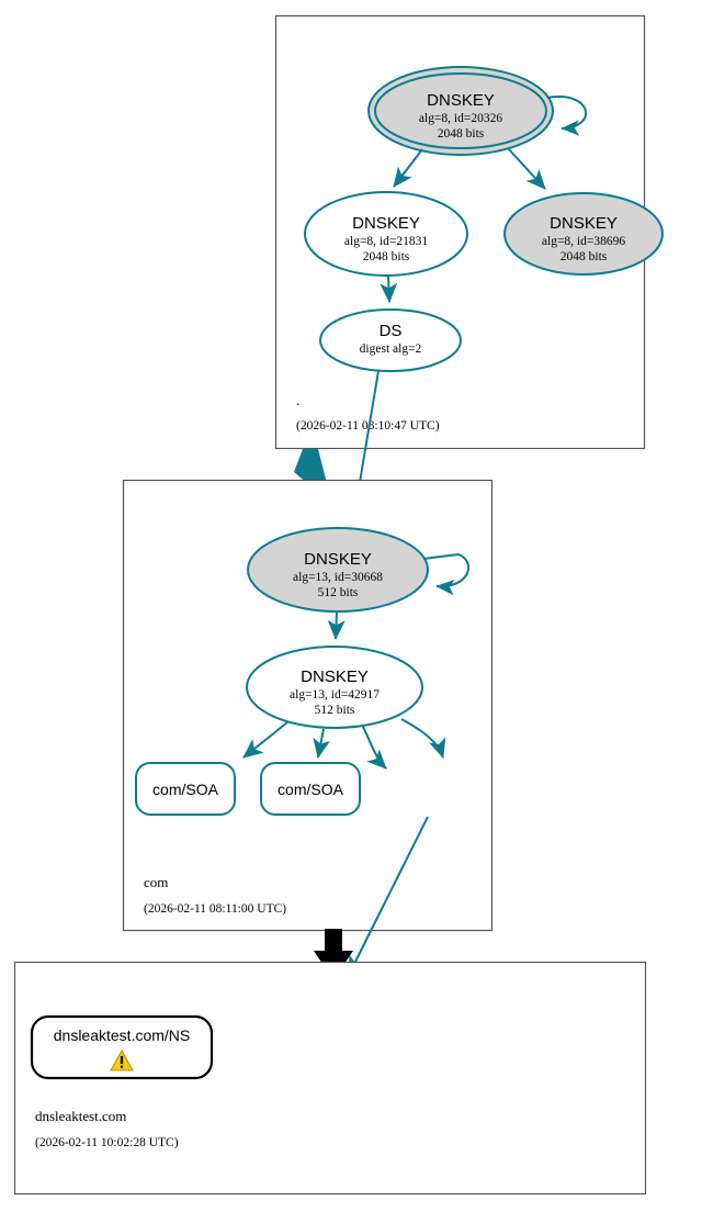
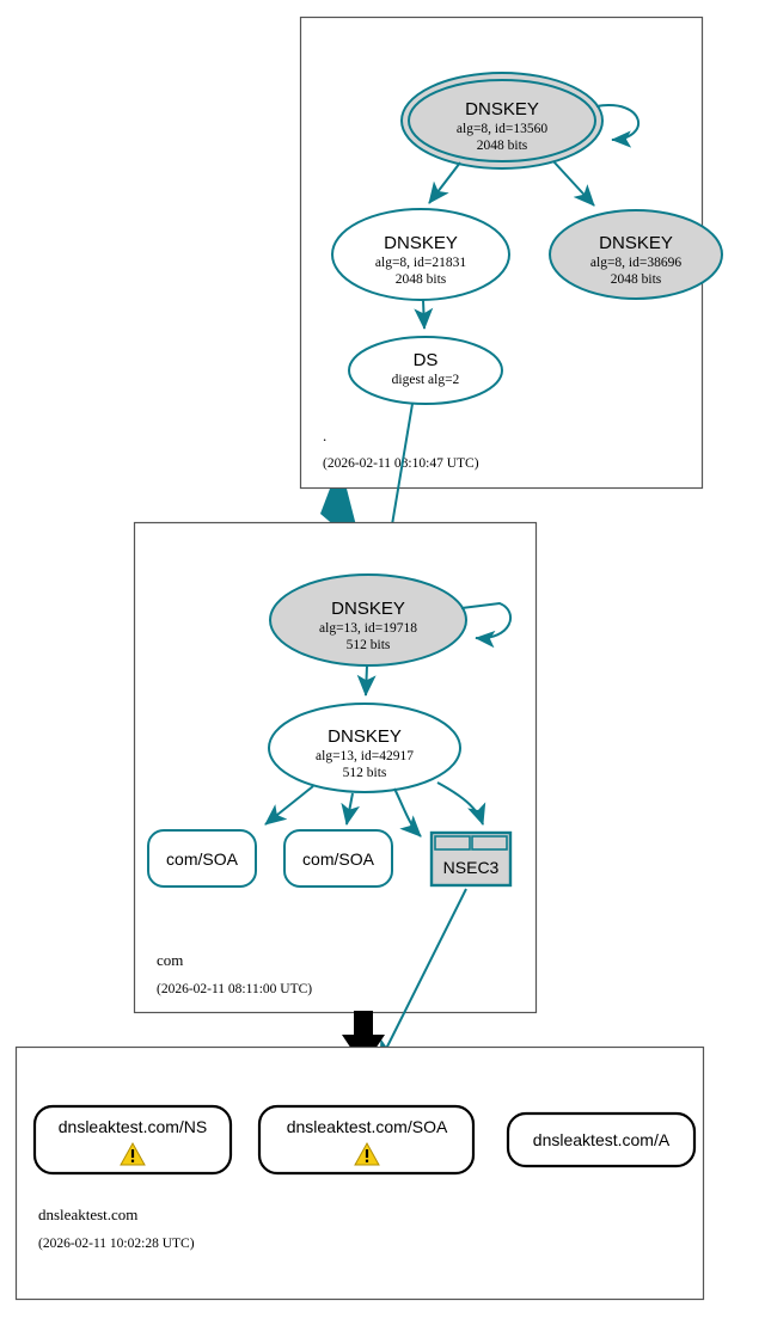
  DNSKEY
- alg=8, id=20326
+ alg=8, id=13560
  2048 bits
  DNSKEY
  alg=8, id=21831
  2048 bits
  DNSKEY
  alg=8, id=38696
  2048 bits
  DS
  digest alg=2
  .
  (2026-02-11 08:10:47 UTC)
  DNSKEY
- alg=13, id=30668
+ alg=13, id=19718
  512 bits
  DNSKEY
  alg=13, id=42917
  512 bits
  com/SOA
  com/SOA
+ NSEC3
  com
  (2026-02-11 08:11:00 UTC)
  dnsleaktest.com/NS
+ dnsleaktest.com/SOA
+ dnsleaktest.com/A
  dnsleaktest.com
  (2026-02-11 10:02:28 UTC)
